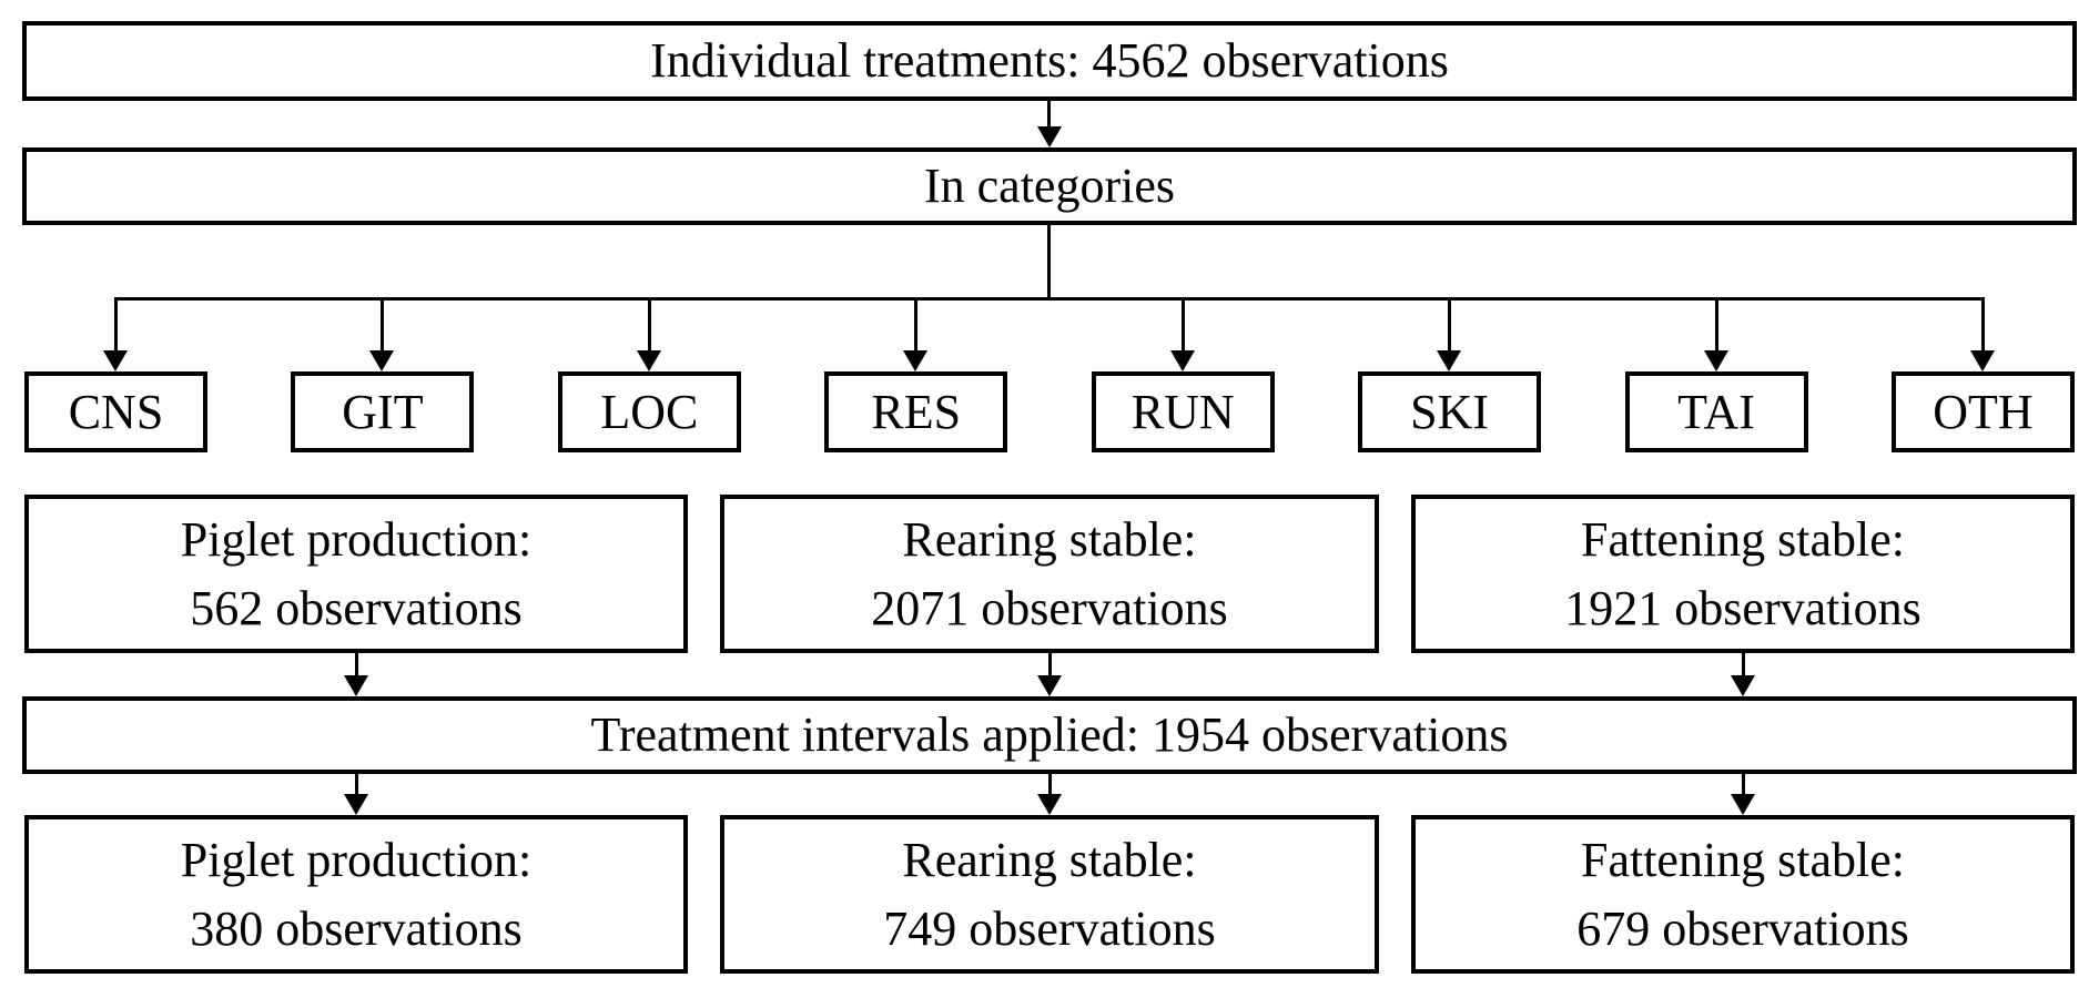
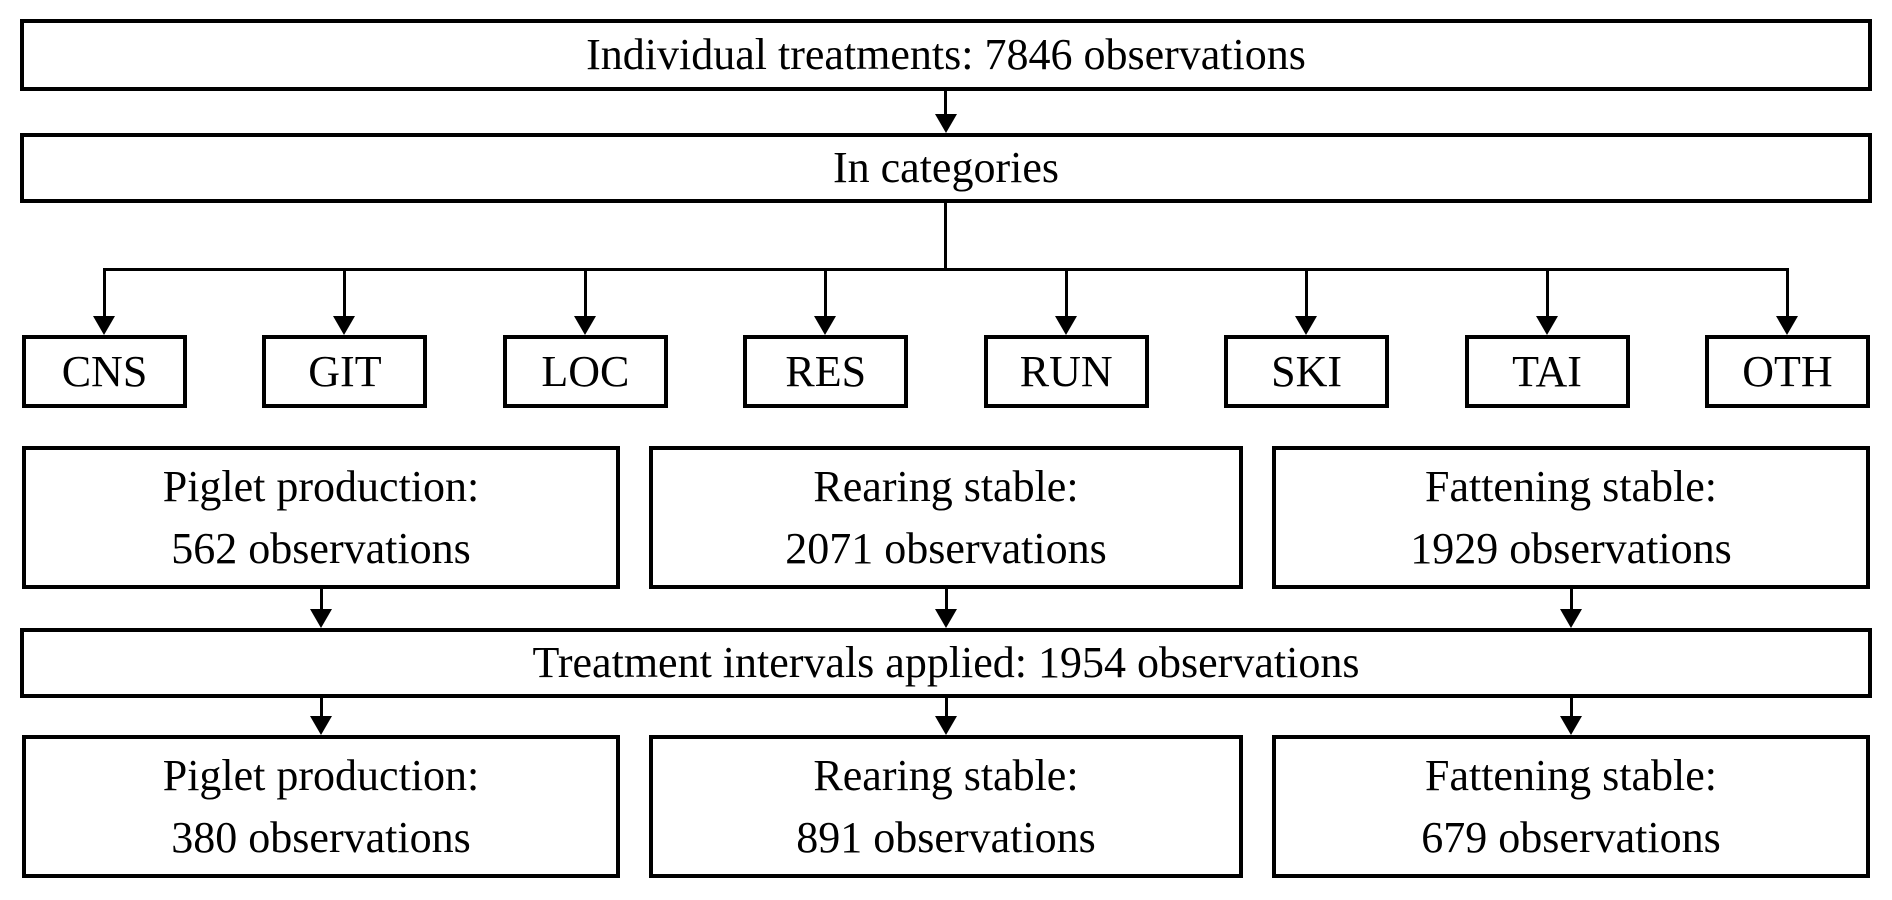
- Individual treatments: 4562 observations
+ Individual treatments: 7846 observations
  In categories
  CNS
  GIT
  LOC
  RES
  RUN
  SKI
  TAI
  OTH
  Piglet production:
  562 observations
  Rearing stable:
  2071 observations
  Fattening stable:
- 1921 observations
+ 1929 observations
  Treatment intervals applied: 1954 observations
  Piglet production:
  380 observations
  Rearing stable:
- 749 observations
+ 891 observations
  Fattening stable:
  679 observations
